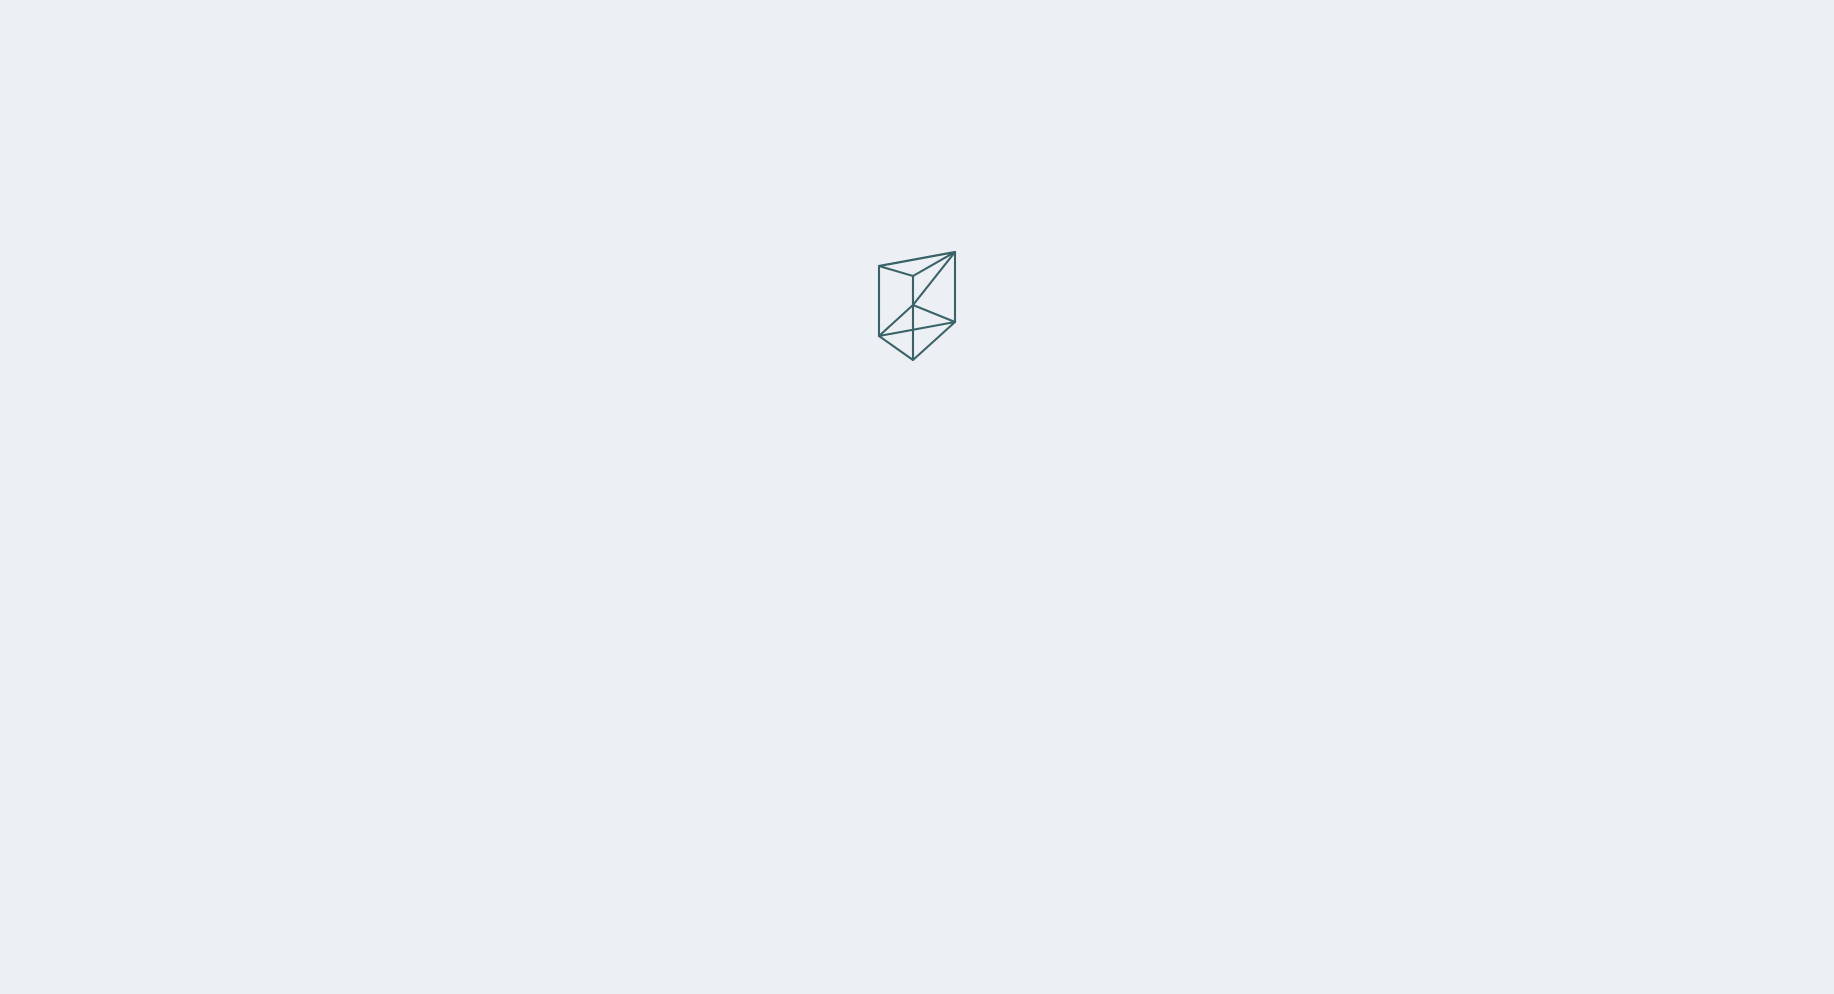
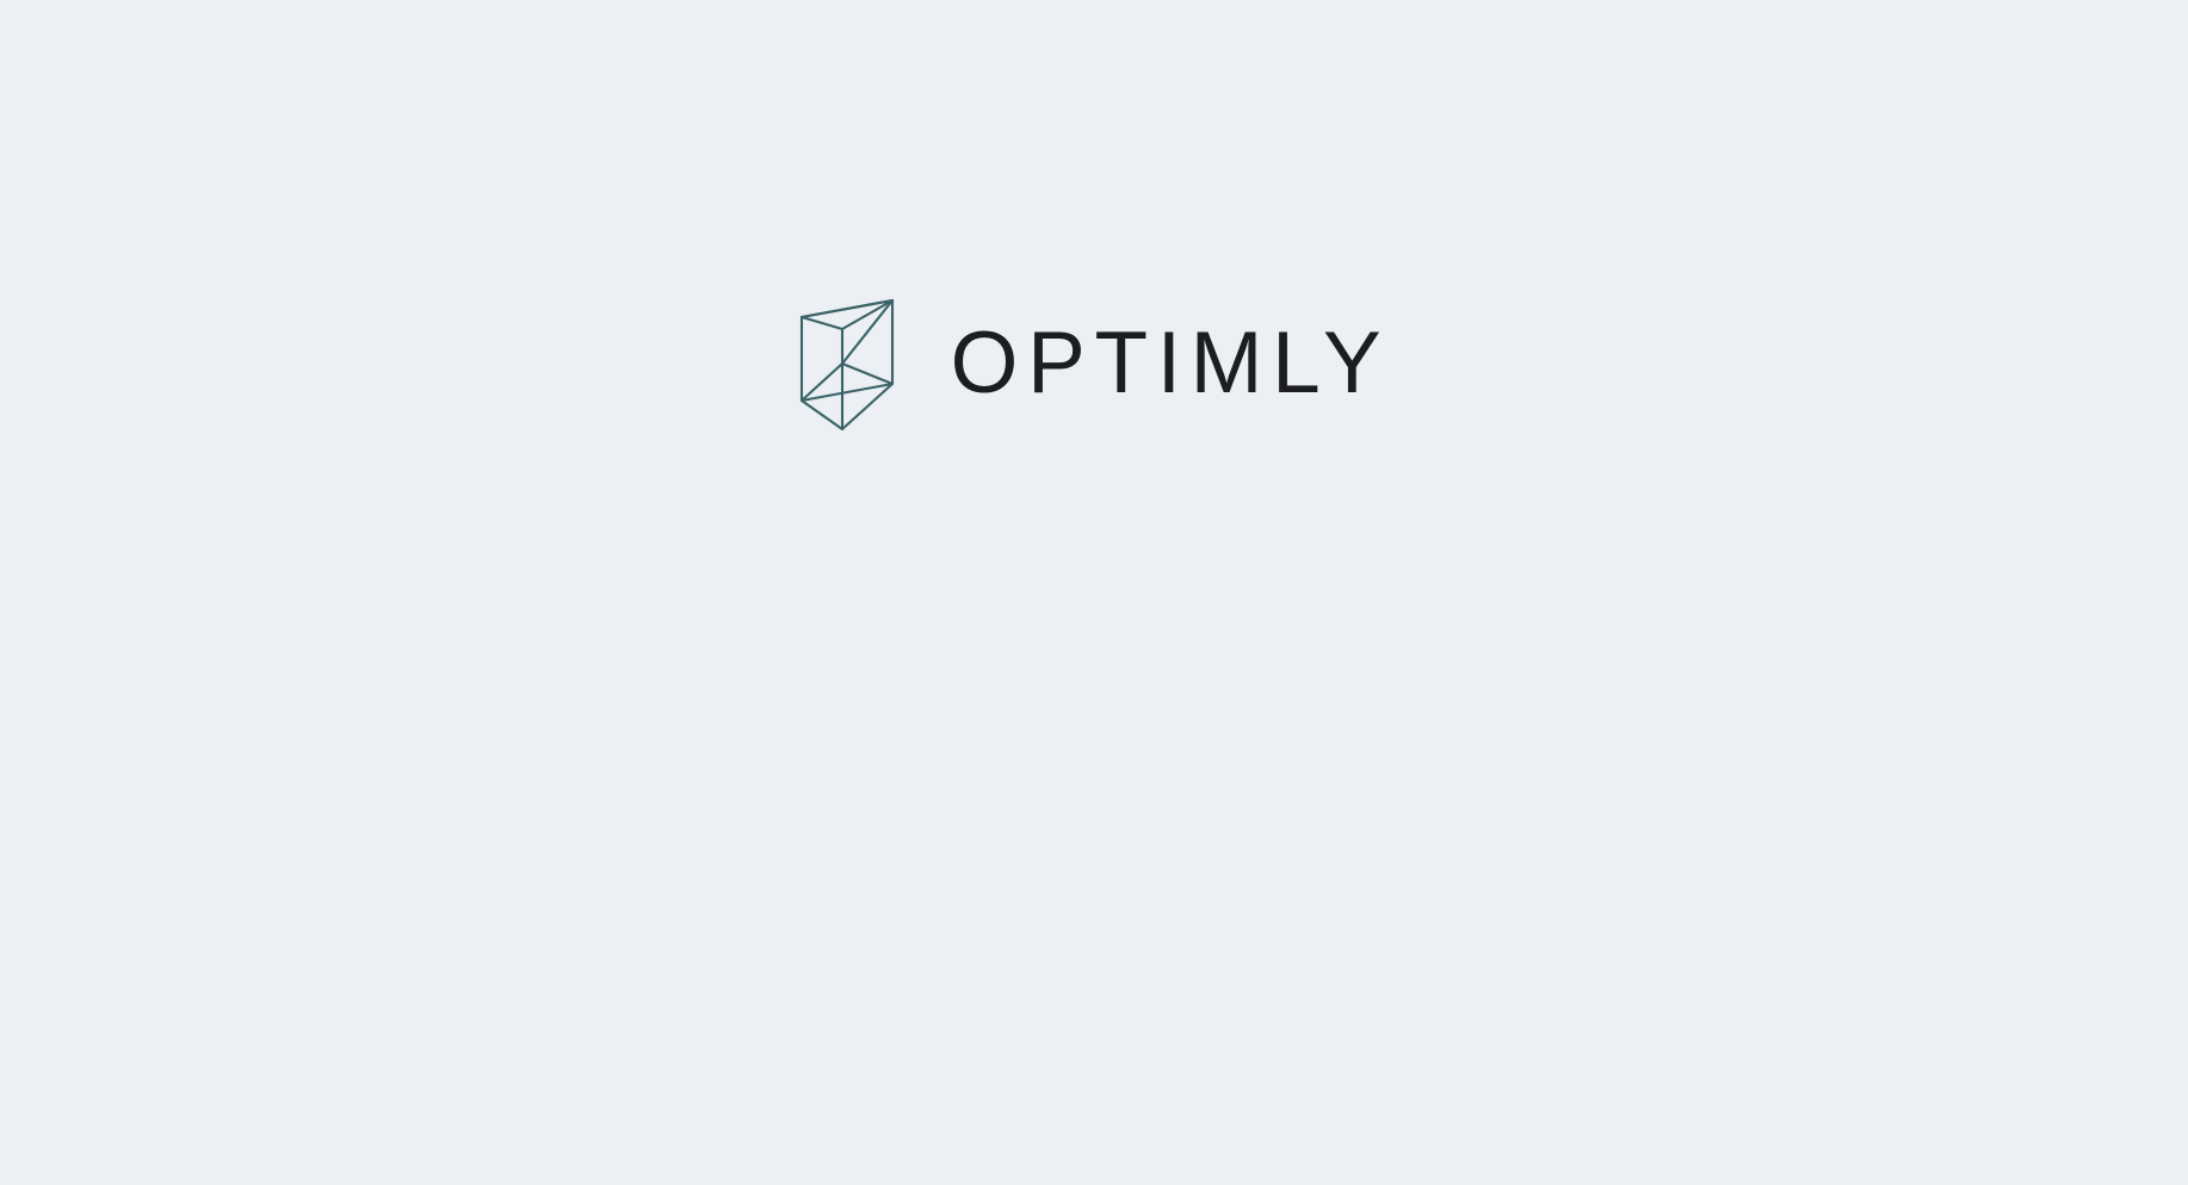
+ OPTIMLY
